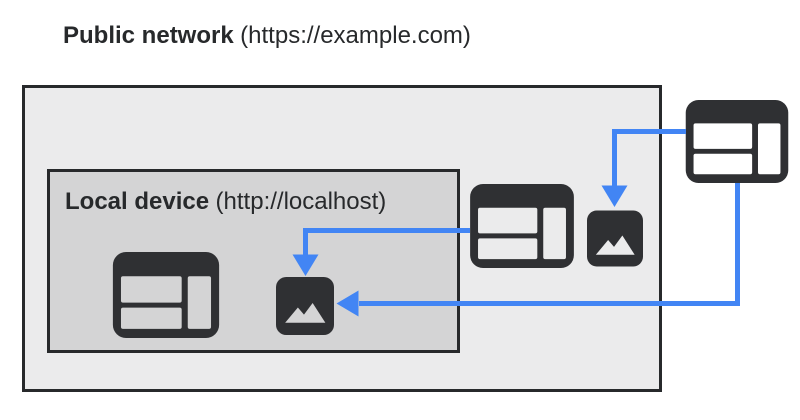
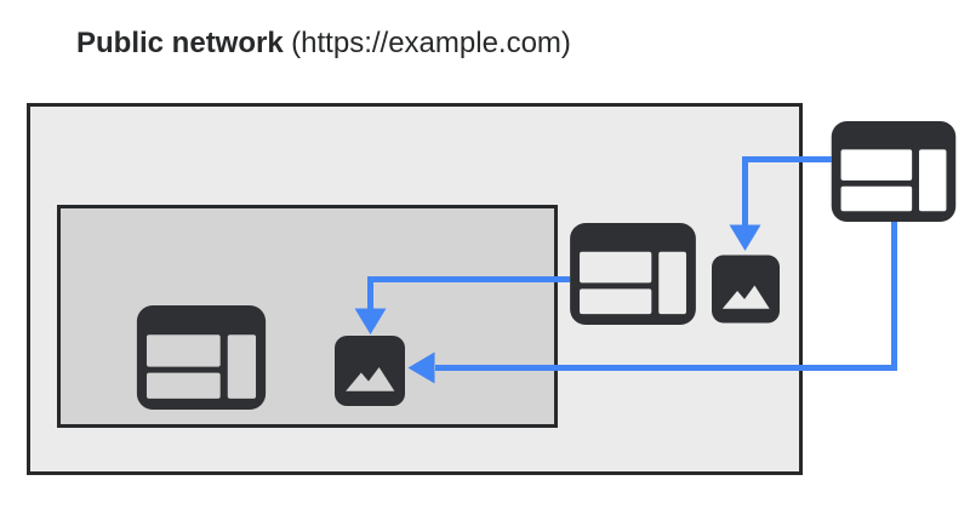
  Public network (https://example.com)
- Local device (http://localhost)
